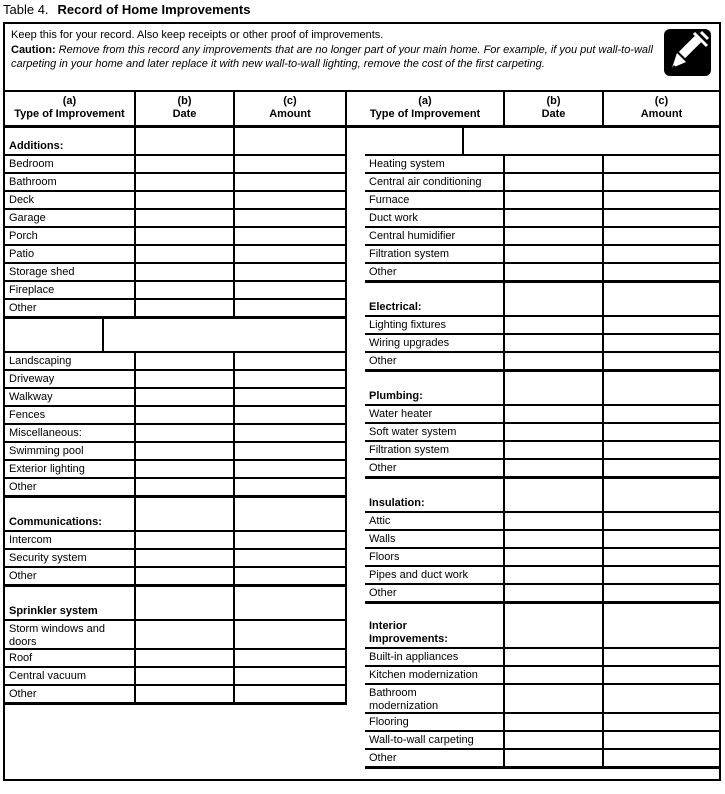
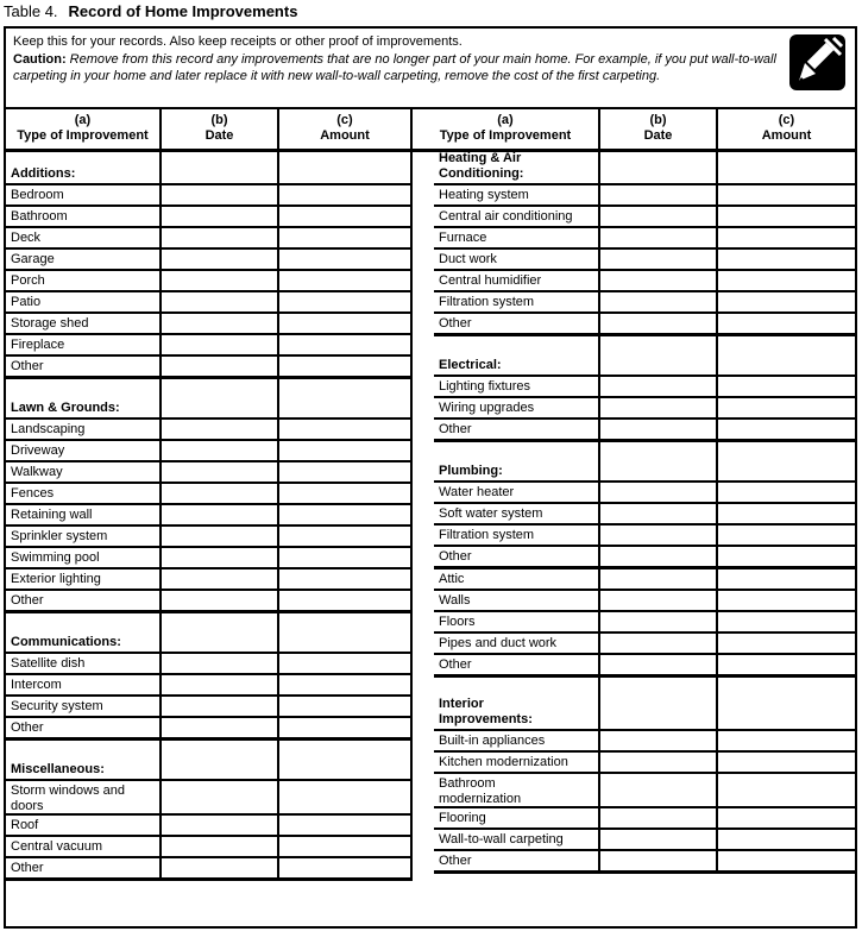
  Table 4. Record of Home Improvements
- Keep this for your record. Also keep receipts or other proof of improvements.
+ Keep this for your records. Also keep receipts or other proof of improvements.
- Caution: Remove from this record any improvements that are no longer part of your main home. For example, if you put wall-to-wall carpeting in your home and later replace it with new wall-to-wall lighting, remove the cost of the first carpeting.
+ Caution: Remove from this record any improvements that are no longer part of your main home. For example, if you put wall-to-wall carpeting in your home and later replace it with new wall-to-wall carpeting, remove the cost of the first carpeting.
  (a)
  Type of Improvement
  (b)
  Date
  (c)
  Amount
  (a)
  Type of Improvement
  (b)
  Date
  (c)
  Amount
  Additions:
  Bedroom
  Bathroom
  Deck
  Garage
  Porch
  Patio
  Storage shed
  Fireplace
  Other
+ Lawn & Grounds:
  Landscaping
  Driveway
  Walkway
  Fences
+ Retaining wall
- Miscellaneous:
+ Sprinkler system
  Swimming pool
  Exterior lighting
  Other
  Communications:
+ Satellite dish
  Intercom
  Security system
  Other
- Sprinkler system
+ Miscellaneous:
  Storm windows and
  doors
  Roof
  Central vacuum
  Other
+ Heating & Air
+ Conditioning:
  Heating system
  Central air conditioning
  Furnace
  Duct work
  Central humidifier
  Filtration system
  Other
  Electrical:
  Lighting fixtures
  Wiring upgrades
  Other
  Plumbing:
  Water heater
  Soft water system
  Filtration system
  Other
- Insulation:
  Attic
  Walls
  Floors
  Pipes and duct work
  Other
  Interior
  Improvements:
  Built-in appliances
  Kitchen modernization
  Bathroom
  modernization
  Flooring
  Wall-to-wall carpeting
  Other
